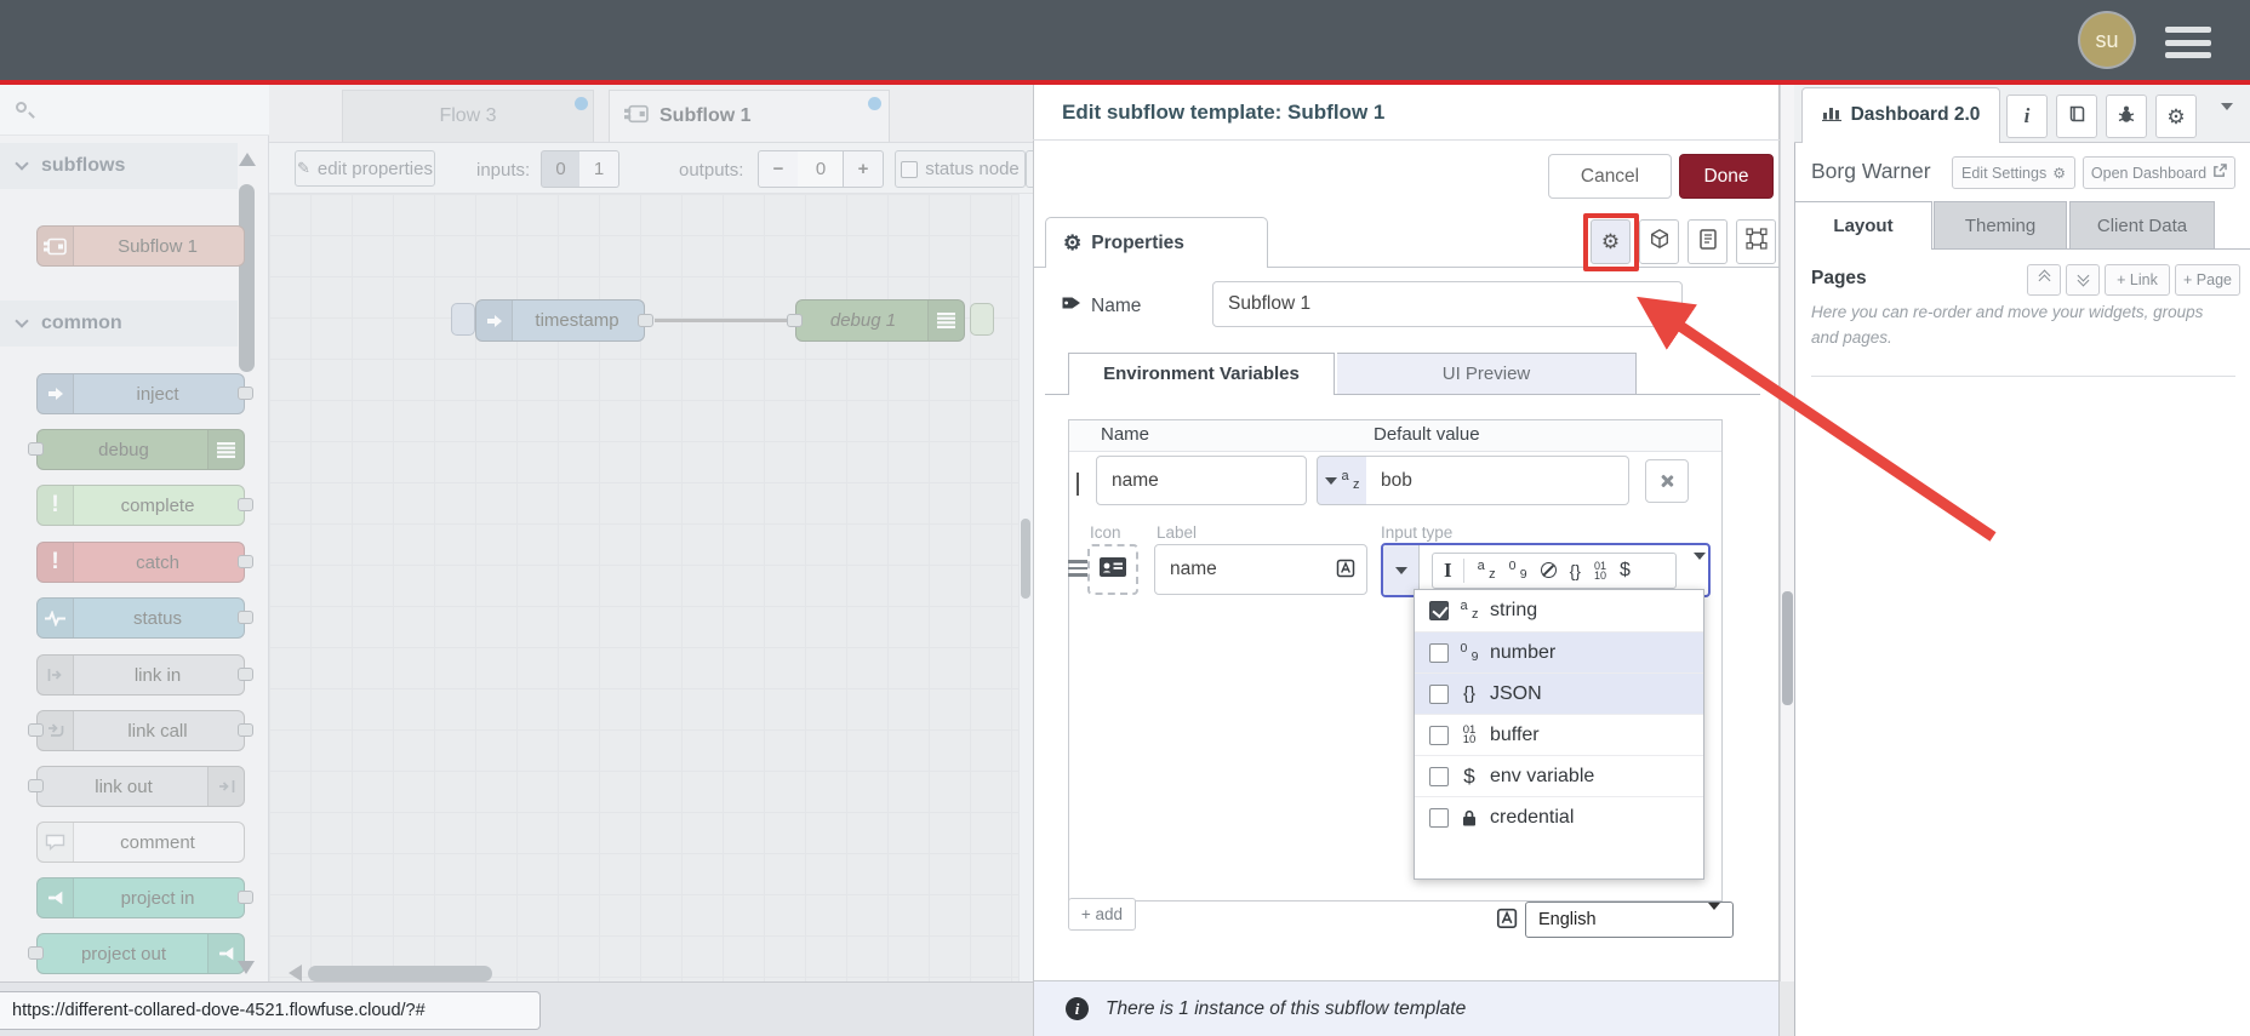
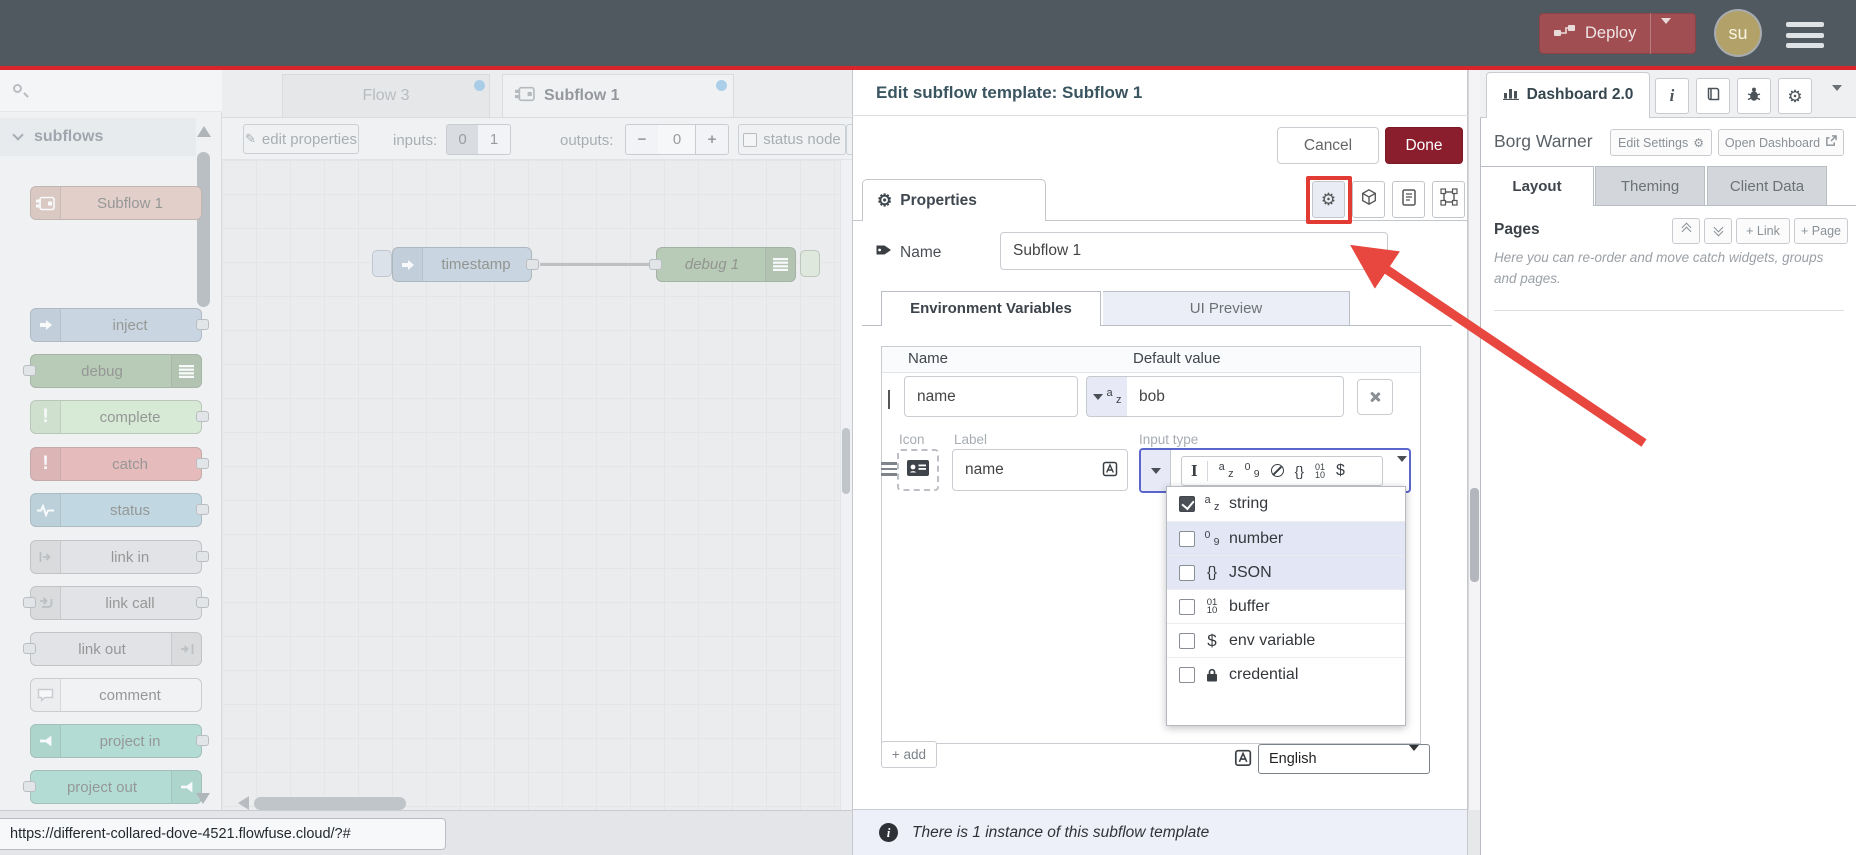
+ Deploy
  su
  subflows
  Subflow 1
- common
  inject
  debug
  !
  complete
  !
  catch
  status
  link in
  link call
  link out
  comment
  project in
  project out
  Flow 3
  Subflow 1
  ✎
  edit properties
  inputs:
  0
  1
  outputs:
  −
  0
  +
  status node
  timestamp
  debug 1
  https://different-collared-dove-4521.flowfuse.cloud/?#
  Edit subflow template: Subflow 1
  Cancel
  Done
  ⚙
  Properties
  ⚙
  Name
  Subflow 1
  Environment Variables
  UI Preview
  Name
  Default value
  name
  a
  z
  bob
  Icon
  Label
  Input type
  name
  I
  a
  z
  0
  9
  {}
  01
  10
  $
  a
  z
  string
  0
  9
  number
  {}
  JSON
  01
  10
  buffer
  $
  env variable
  credential
  + add
  English
  i
  There is 1 instance of this subflow template
  Dashboard 2.0
  i
  ⚙
  Borg Warner
  Edit Settings
  ⚙
  Open Dashboard
  Layout
  Theming
  Client Data
  Pages
  + Link
  + Page
- Here you can re-order and move your widgets, groups and pages.
+ Here you can re-order and move catch widgets, groups and pages.
